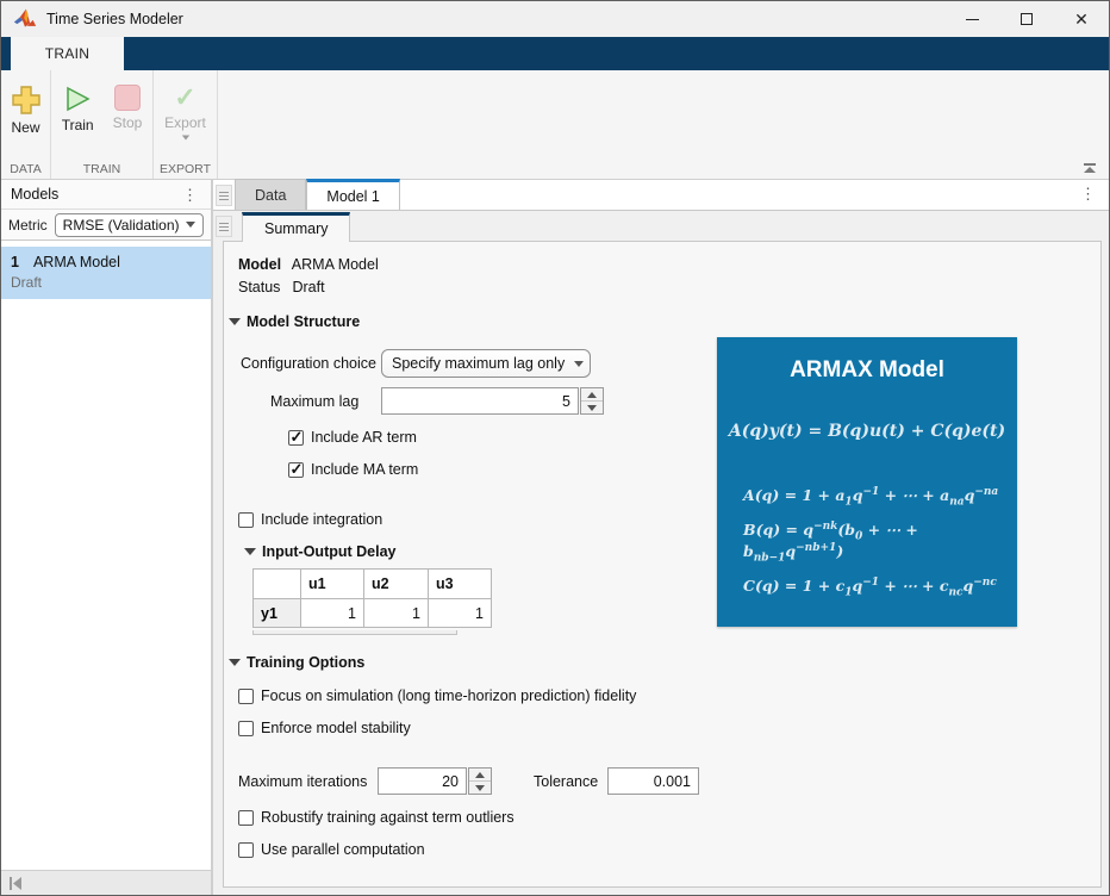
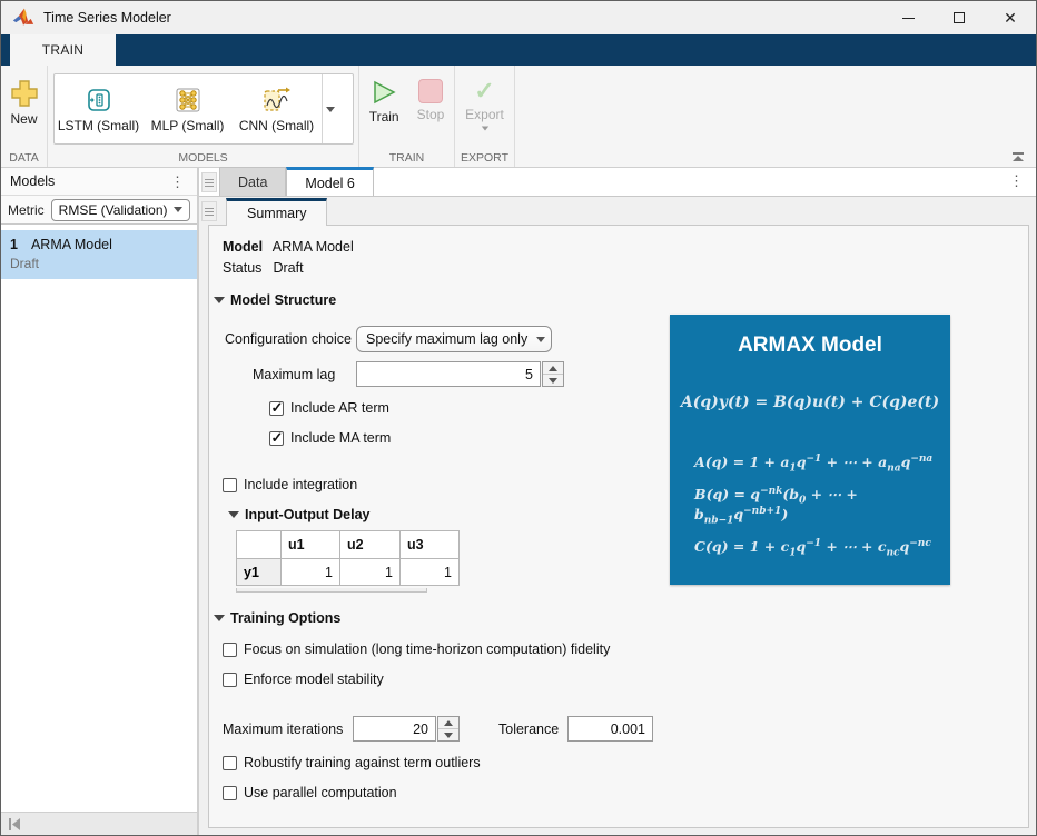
  Time Series Modeler
  ✕
  TRAIN
  New
  DATA
+ LSTM (Small)
+ MLP (Small)
+ CNN (Small)
+ MODELS
  Train
  Stop
  TRAIN
  ✓
  Export
  EXPORT
  Models
  ⋮
  Metric
  RMSE (Validation)
  1 ARMA Model
  Draft
  Data
- Model 1
+ Model 6
  ⋮
  Summary
  Model ARMA Model
  Status Draft
  Model Structure
  Configuration choice
  Specify maximum lag only
  Maximum lag
  5
  Include AR term
  Include MA term
  Include integration
  Input-Output Delay
  	u1	u2	u3
  y1	1	1	1
  Training Options
- Focus on simulation (long time-horizon prediction) fidelity
+ Focus on simulation (long time-horizon computation) fidelity
  Enforce model stability
  Maximum iterations
  20
  Tolerance
  0.001
  Robustify training against term outliers
  Use parallel computation
  ARMAX Model
  A(q)y(t) = B(q)u(t) + C(q)e(t)
  A(q) = 1 + a1q−1 + ⋯ + anaq−na
  B(q) = q−nk(b0 + ⋯ + bnb−1q−nb+1)
  C(q) = 1 + c1q−1 + ⋯ + cncq−nc
